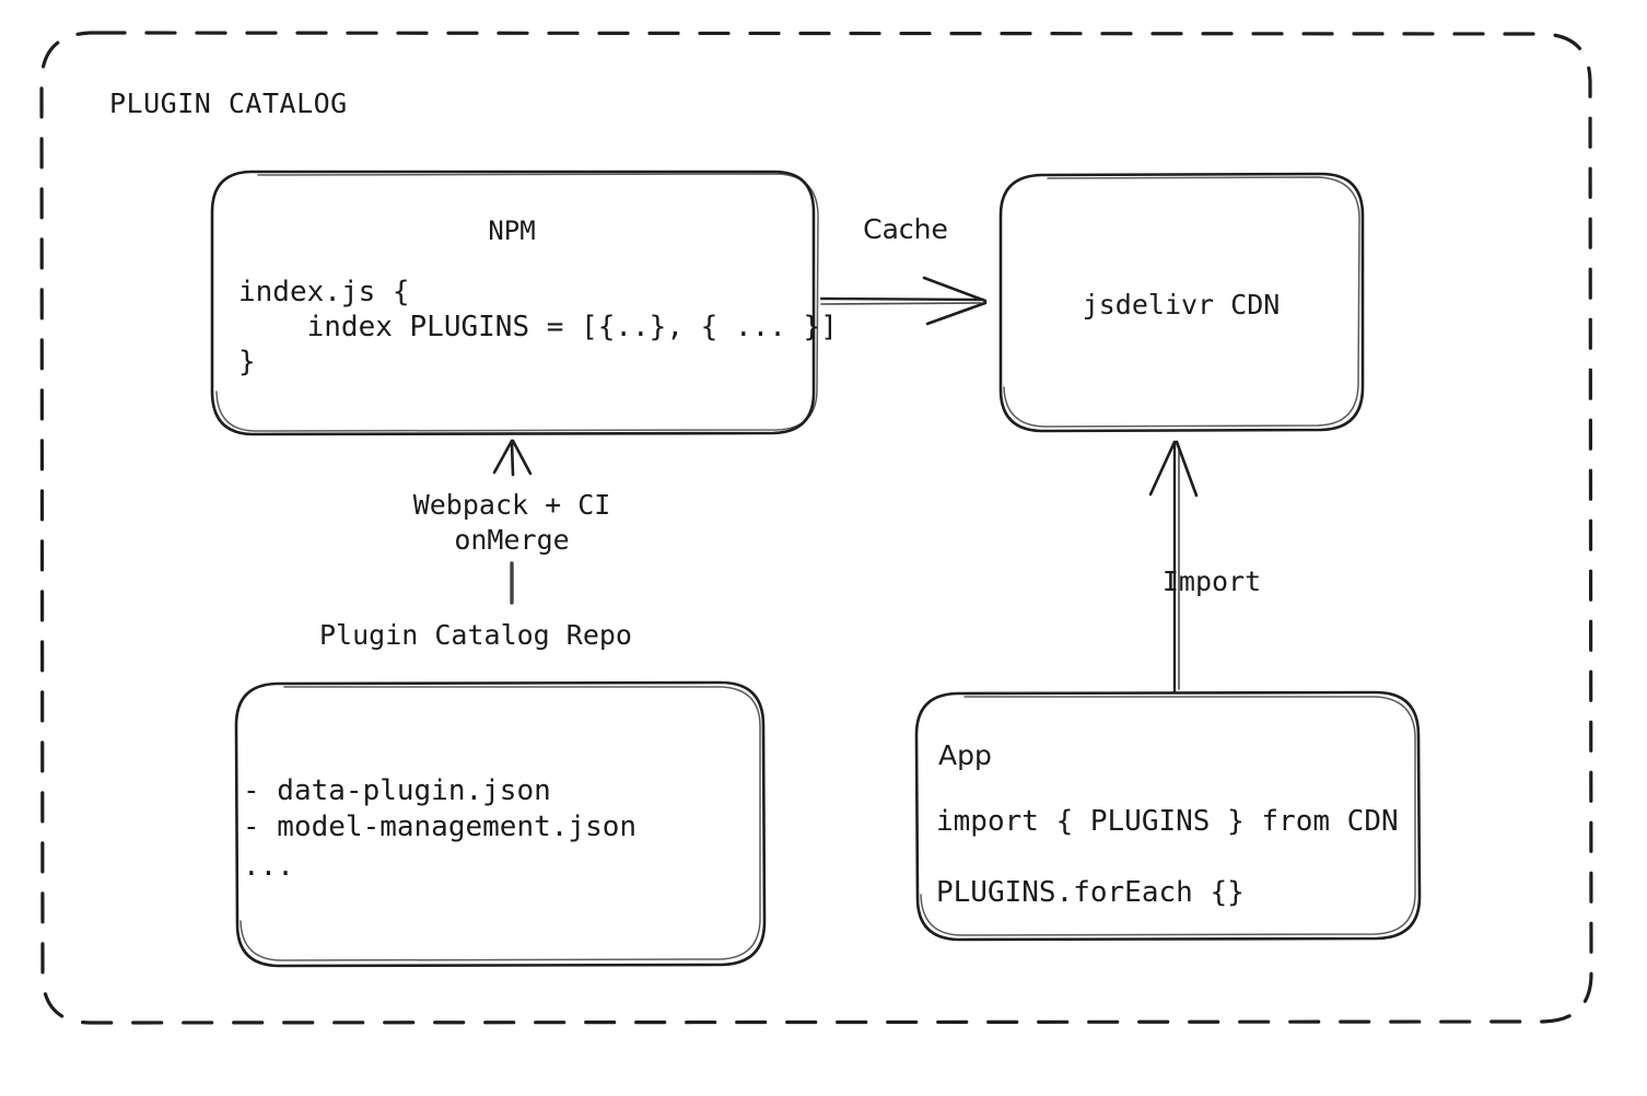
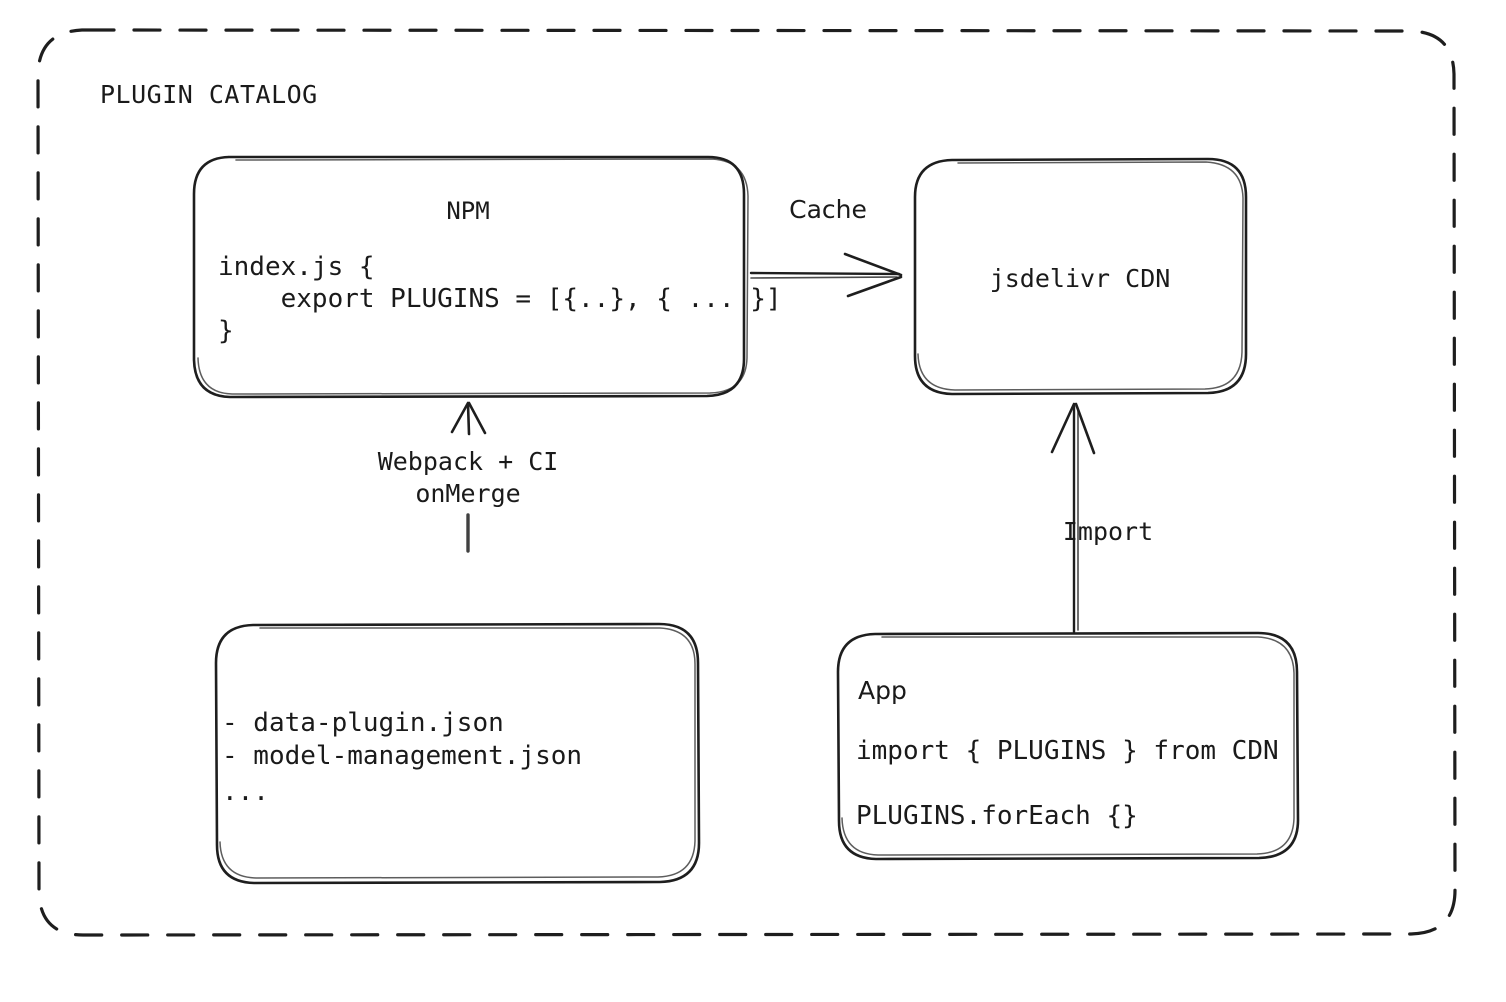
  PLUGIN CATALOG
  NPM
  index.js {
- index PLUGINS = [{..}, { ... }]
+ export PLUGINS = [{..}, { ... }]
  }
  jsdelivr CDN
  Cache
  Webpack + CI
  onMerge
- Plugin Catalog Repo
  - data-plugin.json
  - model-management.json
  ...
  Import
  App
  import { PLUGINS } from CDN
  PLUGINS.forEach {}
